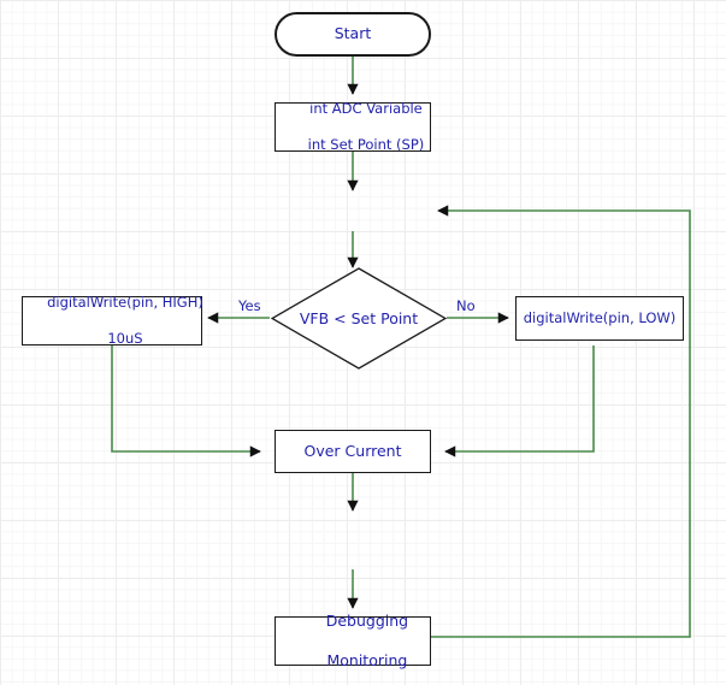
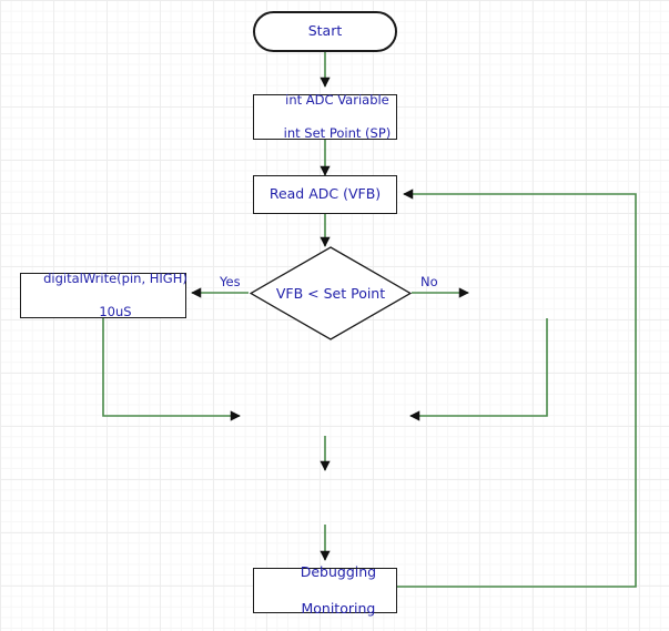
  Start
  int ADC Variable
  int Set Point (SP)
+ Read ADC (VFB)
  VFB < Set Point
  digitalWrite(pin, HIGH)
  10uS
- digitalWrite(pin, LOW)
- Over Current
  Debugging
  Monitoring
  Yes
  No
